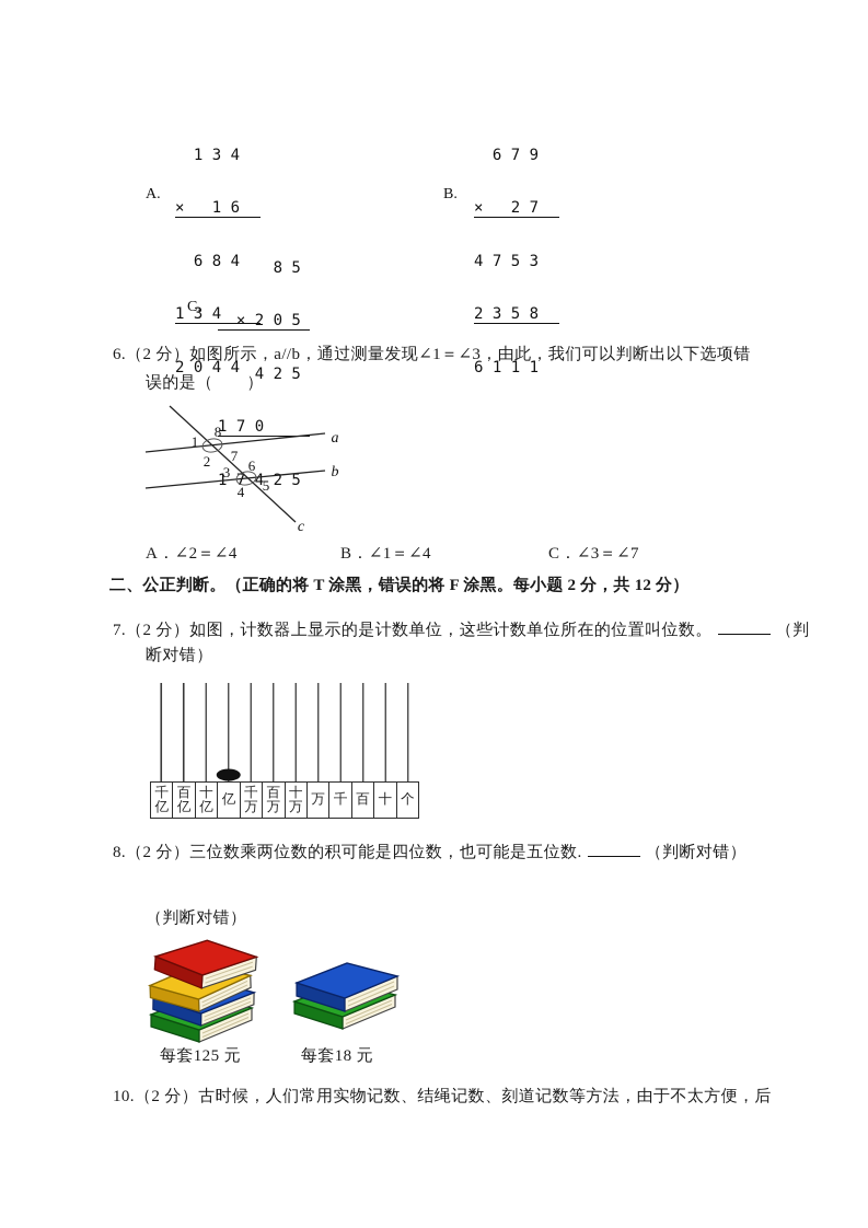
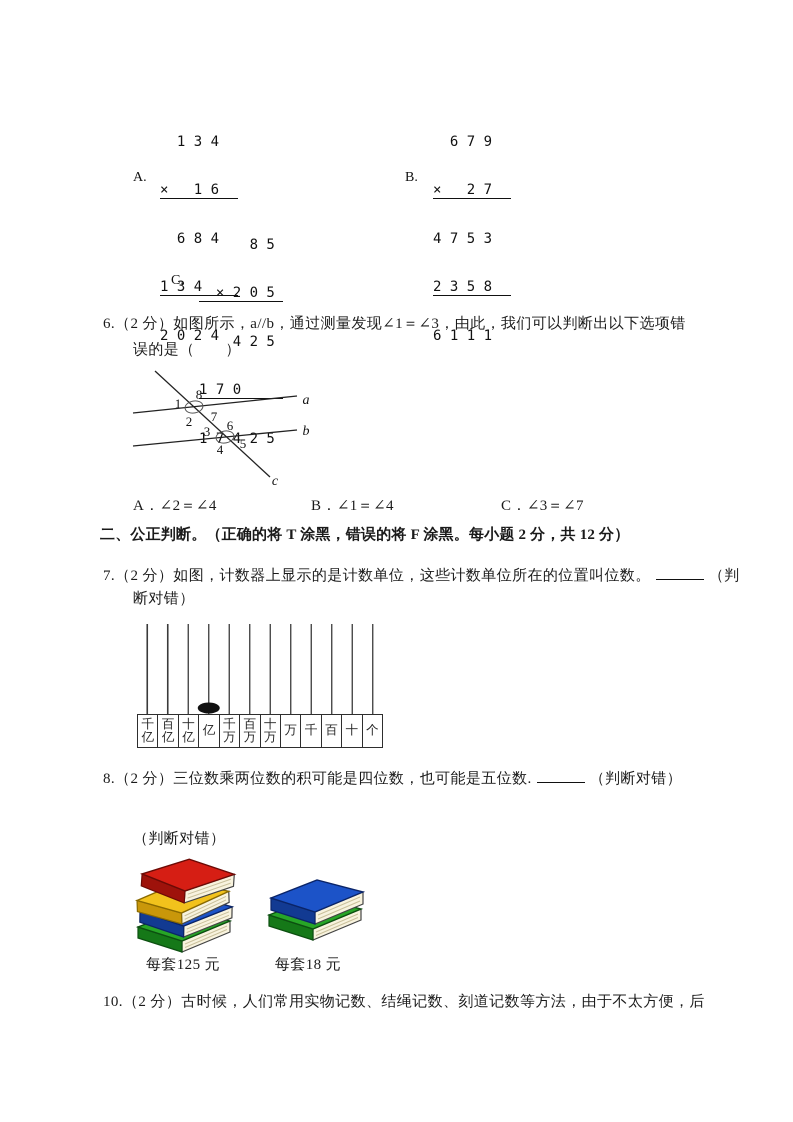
  1 3 4
  × 1 6
  6 8 4
  1 3 4
- 2 0 4 4
+ 2 0 2 4
  A.
  6 7 9
  × 2 7
  4 7 5 3
  2 3 5 8
  6 1 1 1
  B.
  8 5
  × 2 0 5
  4 2 5
  1 7 0
  7 4 2 5
  C.
  6.（2 分）如图所示，a//b，通过测量发现∠1＝∠3，由此，我们可以判断出以下选项错
  误的是（ ）
  a
  b
  c
  1
  8
  2
  7
  3
  6
  4
  5
  A．∠2＝∠4
  B．∠1＝∠4
  C．∠3＝∠7
  二、公正判断。（正确的将 T 涂黑，错误的将 F 涂黑。每小题 2 分，共 12 分）
  7.（2 分）如图，计数器上显示的是计数单位，这些计数单位所在的位置叫位数。 （判
  断对错）
  千亿
  百亿
  十亿
  亿
  千万
  百万
  十万
  万
  千
  百
  十
  个
  8.（2 分）三位数乘两位数的积可能是四位数，也可能是五位数. （判断对错）
  （判断对错）
  每套125 元
  每套18 元
  10.（2 分）古时候，人们常用实物记数、结绳记数、刻道记数等方法，由于不太方便，后
